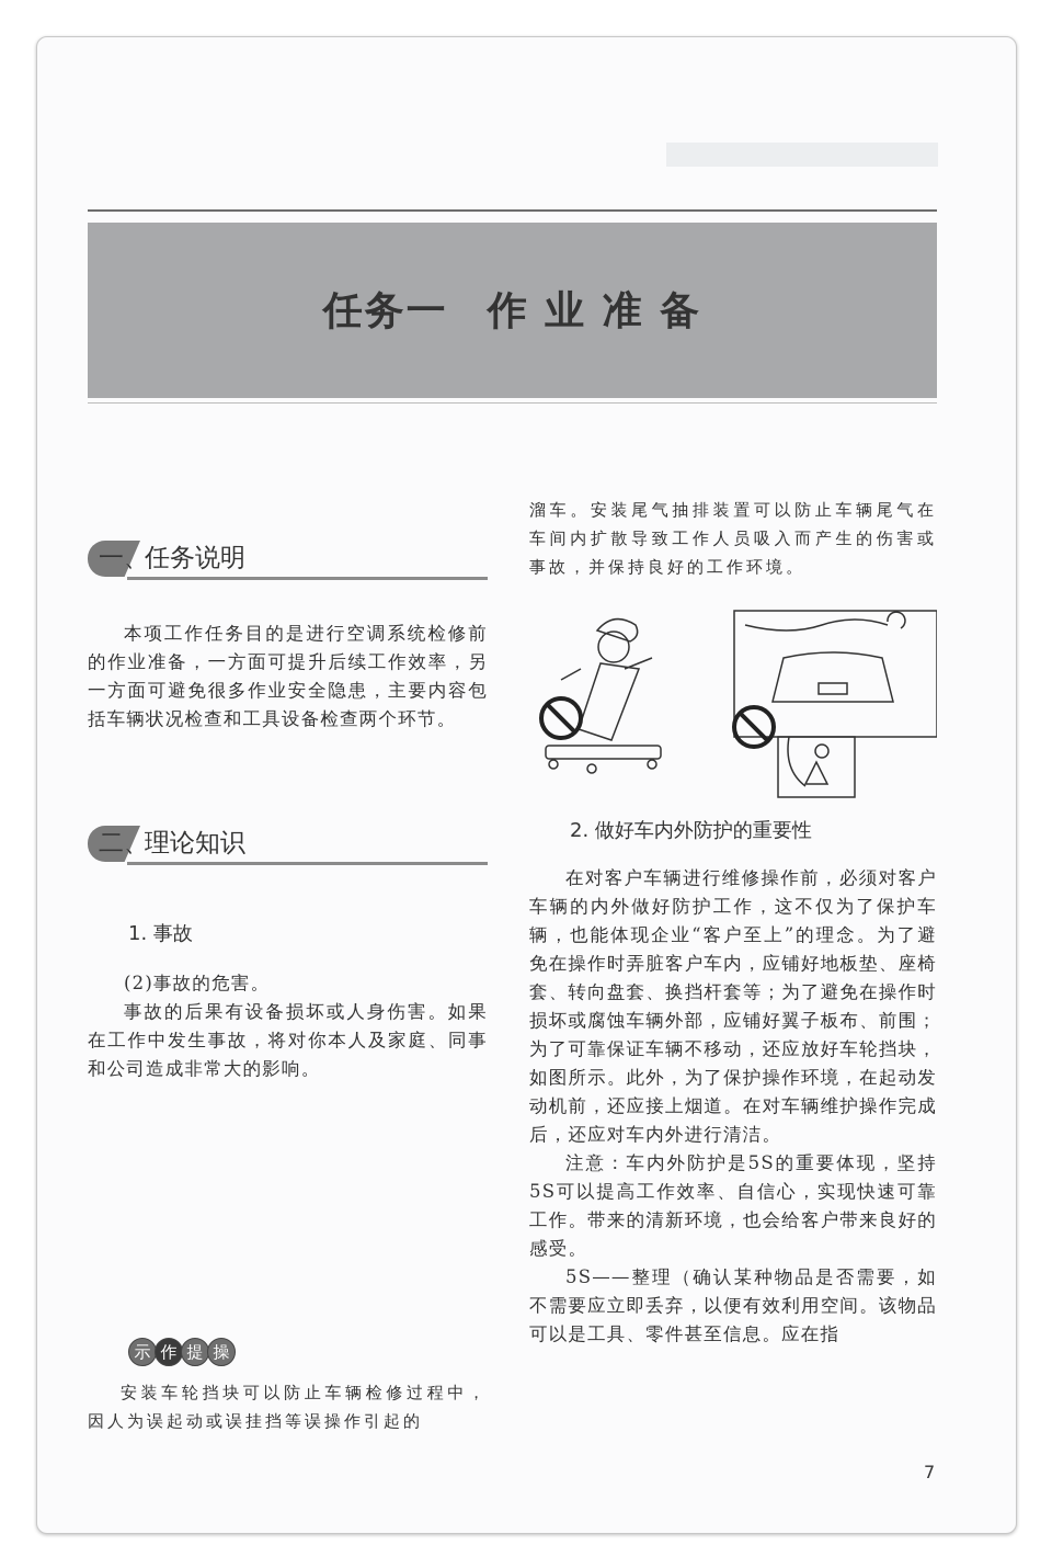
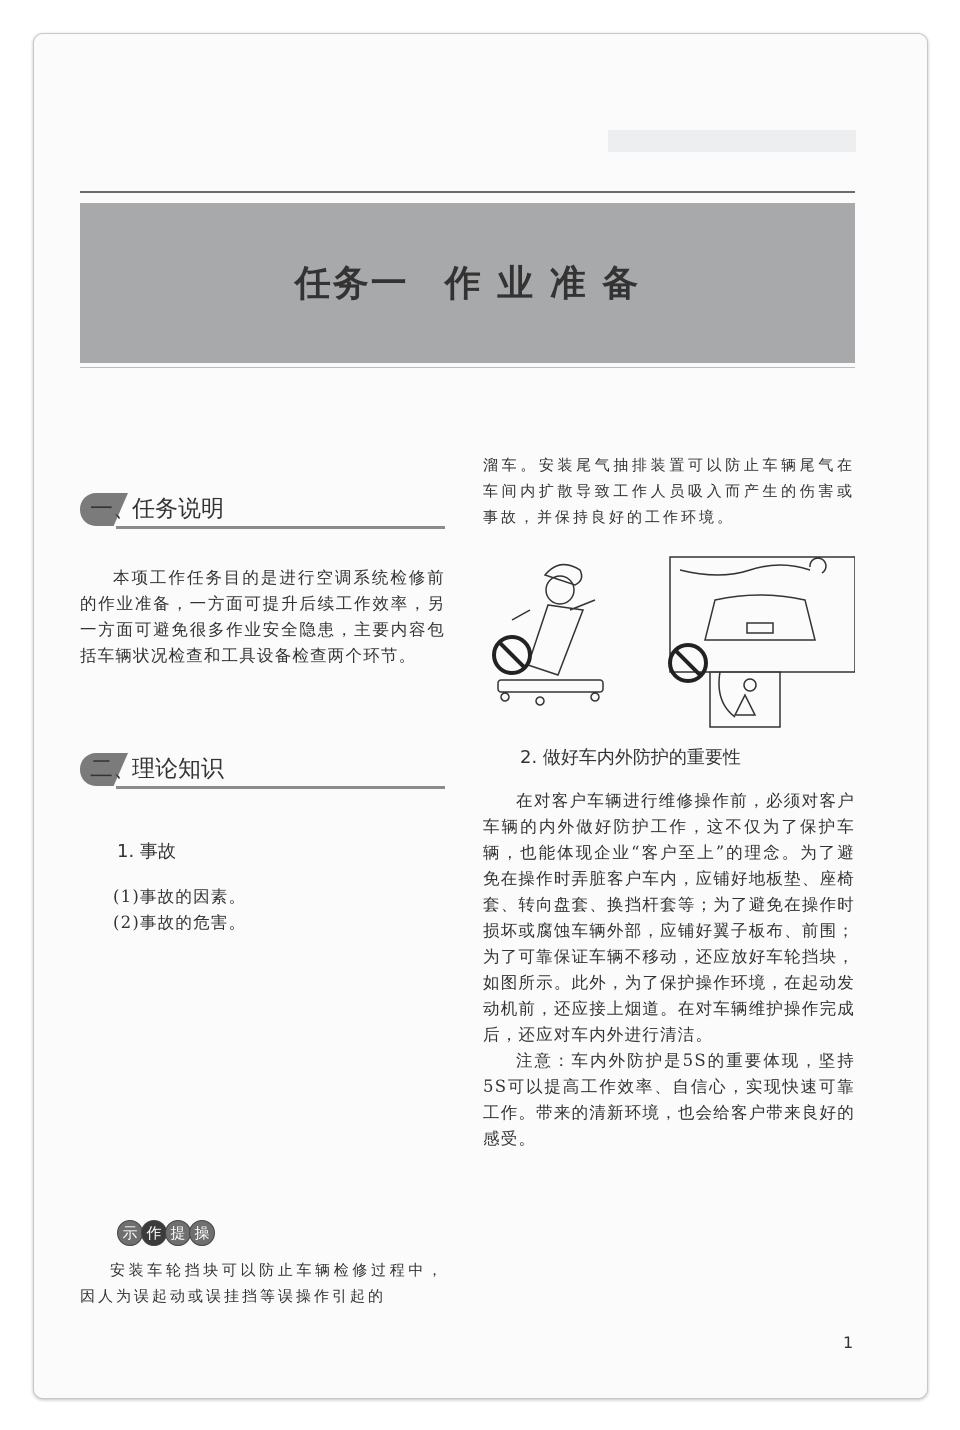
  任务一 作 业 准 备
  一、
  任务说明
  本项工作任务目的是进行空调系统检修前的作业准备，一方面可提升后续工作效率，另一方面可避免很多作业安全隐患，主要内容包括车辆状况检查和工具设备检查两个环节。
  二、
  理论知识
  1. 事故
+ (1)事故的因素。
  (2)事故的危害。
- 事故的后果有设备损坏或人身伤害。如果在工作中发生事故，将对你本人及家庭、同事和公司造成非常大的影响。
  示
  作
  提
  操
  安装车轮挡块可以防止车辆检修过程中，因人为误起动或误挂挡等误操作引起的
  溜车。安装尾气抽排装置可以防止车辆尾气在车间内扩散导致工作人员吸入而产生的伤害或事故，并保持良好的工作环境。
  2. 做好车内外防护的重要性
  在对客户车辆进行维修操作前，必须对客户车辆的内外做好防护工作，这不仅为了保护车辆，也能体现企业“客户至上”的理念。为了避免在操作时弄脏客户车内，应铺好地板垫、座椅套、转向盘套、换挡杆套等；为了避免在操作时损坏或腐蚀车辆外部，应铺好翼子板布、前围；为了可靠保证车辆不移动，还应放好车轮挡块，如图所示。此外，为了保护操作环境，在起动发动机前，还应接上烟道。在对车辆维护操作完成后，还应对车内外进行清洁。
  注意：车内外防护是5S的重要体现，坚持5S可以提高工作效率、自信心，实现快速可靠工作。带来的清新环境，也会给客户带来良好的感受。
- 5S——整理（确认某种物品是否需要，如不需要应立即丢弃，以便有效利用空间。该物品可以是工具、零件甚至信息。应在指
- 7
+ 1
